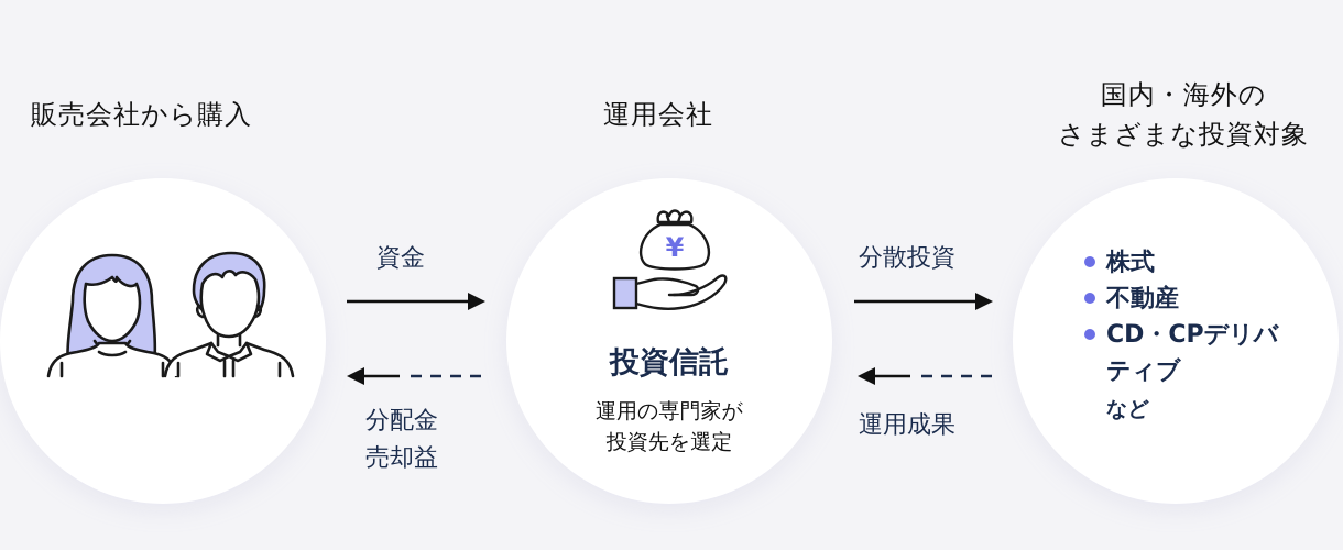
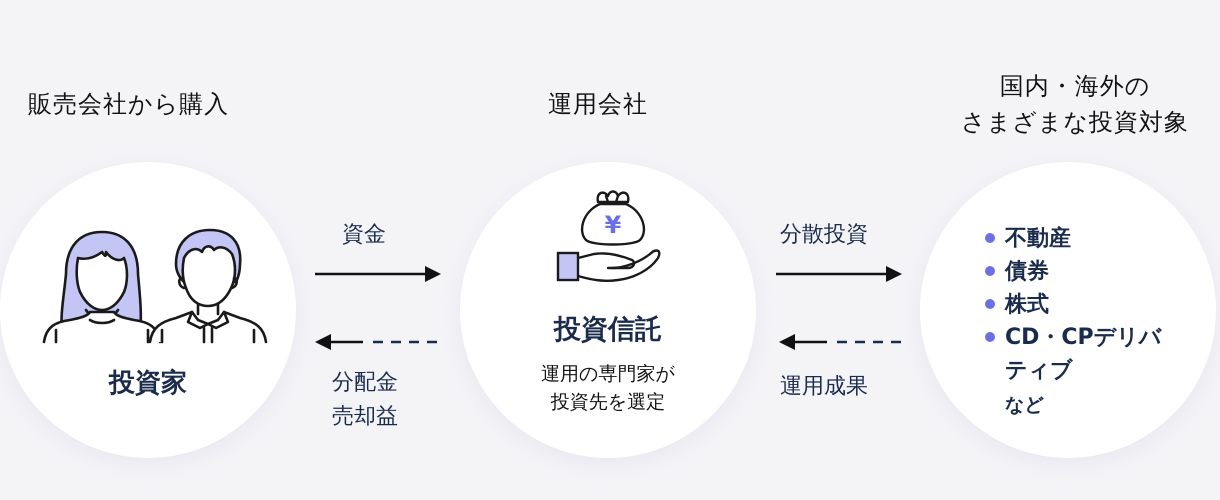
  販売会社から購入
  運用会社
  国内・海外の
  さまざまな投資対象
+ 投資家
  資金
  分配金
  売却益
  ¥
  投資信託
  運用の専門家が
  投資先を選定
  分散投資
  運用成果
- 株式
+ 不動産
+ 債券
- 不動産
+ 株式
  CD・CPデリバ
  ティブ
  など
